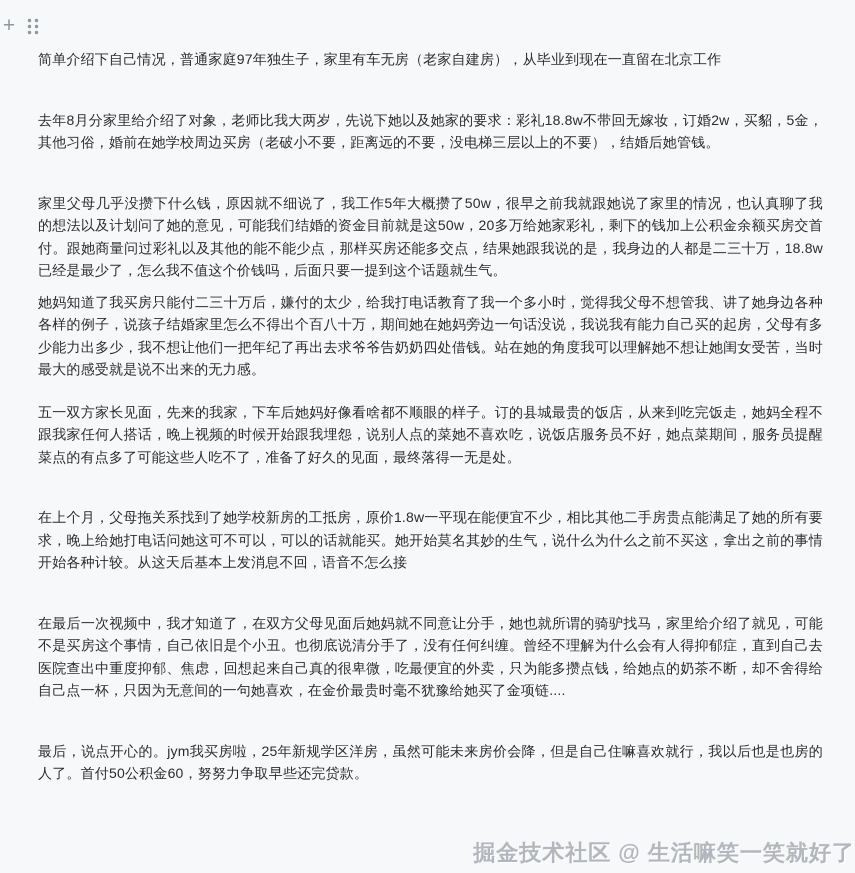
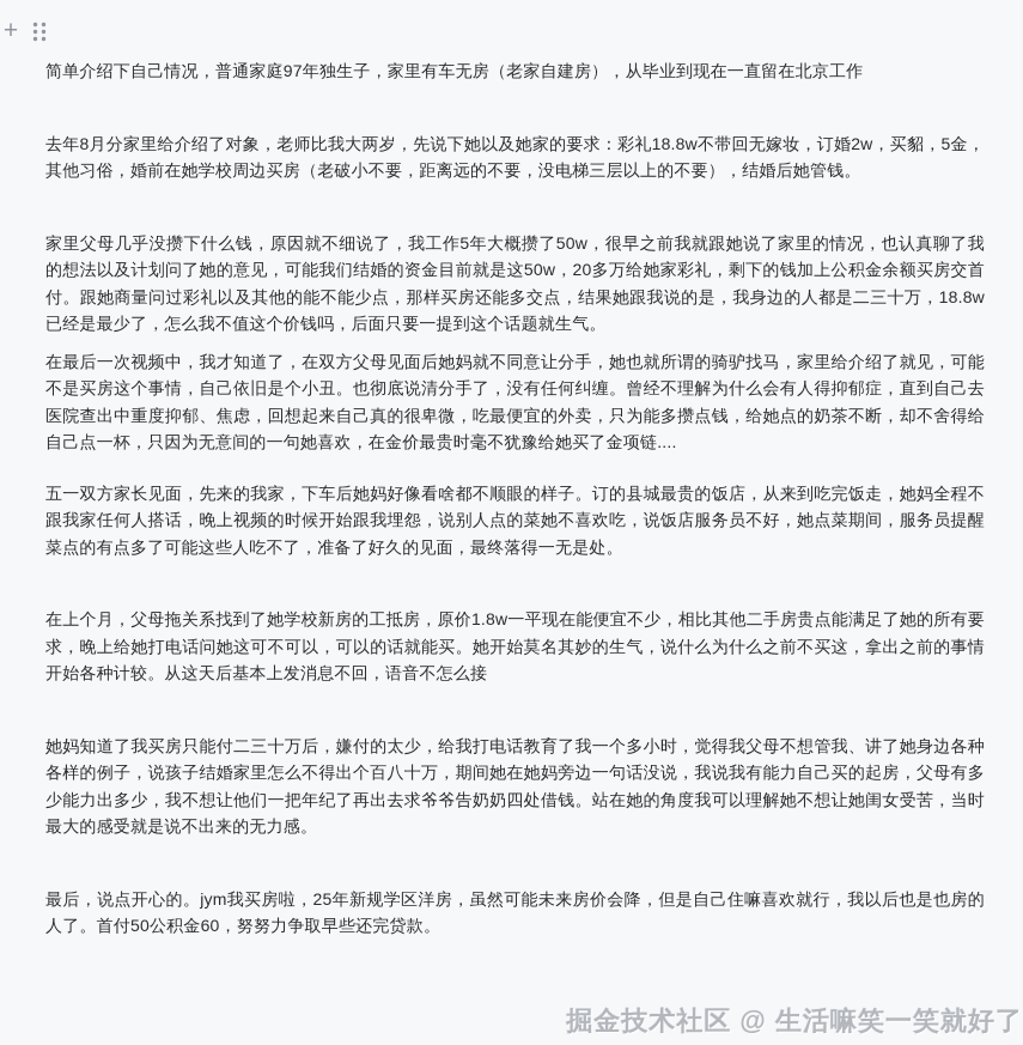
  +
  简单介绍下自己情况，普通家庭97年独生子，家里有车无房（老家自建房），从毕业到现在一直留在北京工作
  去年8月分家里给介绍了对象，老师比我大两岁，先说下她以及她家的要求：彩礼18.8w不带回无嫁妆，订婚2w，买貂，5金，其他习俗，婚前在她学校周边买房（老破小不要，距离远的不要，没电梯三层以上的不要），结婚后她管钱。
  家里父母几乎没攒下什么钱，原因就不细说了，我工作5年大概攒了50w，很早之前我就跟她说了家里的情况，也认真聊了我的想法以及计划问了她的意见，可能我们结婚的资金目前就是这50w，20多万给她家彩礼，剩下的钱加上公积金余额买房交首付。跟她商量问过彩礼以及其他的能不能少点，那样买房还能多交点，结果她跟我说的是，我身边的人都是二三十万，18.8w已经是最少了，怎么我不值这个价钱吗，后面只要一提到这个话题就生气。
- 她妈知道了我买房只能付二三十万后，嫌付的太少，给我打电话教育了我一个多小时，觉得我父母不想管我、讲了她身边各种各样的例子，说孩子结婚家里怎么不得出个百八十万，期间她在她妈旁边一句话没说，我说我有能力自己买的起房，父母有多少能力出多少，我不想让他们一把年纪了再出去求爷爷告奶奶四处借钱。站在她的角度我可以理解她不想让她闺女受苦，当时最大的感受就是说不出来的无力感。
+ 在最后一次视频中，我才知道了，在双方父母见面后她妈就不同意让分手，她也就所谓的骑驴找马，家里给介绍了就见，可能不是买房这个事情，自己依旧是个小丑。也彻底说清分手了，没有任何纠缠。曾经不理解为什么会有人得抑郁症，直到自己去医院查出中重度抑郁、焦虑，回想起来自己真的很卑微，吃最便宜的外卖，只为能多攒点钱，给她点的奶茶不断，却不舍得给自己点一杯，只因为无意间的一句她喜欢，在金价最贵时毫不犹豫给她买了金项链....
  五一双方家长见面，先来的我家，下车后她妈好像看啥都不顺眼的样子。订的县城最贵的饭店，从来到吃完饭走，她妈全程不跟我家任何人搭话，晚上视频的时候开始跟我埋怨，说别人点的菜她不喜欢吃，说饭店服务员不好，她点菜期间，服务员提醒菜点的有点多了可能这些人吃不了，准备了好久的见面，最终落得一无是处。
  在上个月，父母拖关系找到了她学校新房的工抵房，原价1.8w一平现在能便宜不少，相比其他二手房贵点能满足了她的所有要求，晚上给她打电话问她这可不可以，可以的话就能买。她开始莫名其妙的生气，说什么为什么之前不买这，拿出之前的事情开始各种计较。从这天后基本上发消息不回，语音不怎么接
- 在最后一次视频中，我才知道了，在双方父母见面后她妈就不同意让分手，她也就所谓的骑驴找马，家里给介绍了就见，可能不是买房这个事情，自己依旧是个小丑。也彻底说清分手了，没有任何纠缠。曾经不理解为什么会有人得抑郁症，直到自己去医院查出中重度抑郁、焦虑，回想起来自己真的很卑微，吃最便宜的外卖，只为能多攒点钱，给她点的奶茶不断，却不舍得给自己点一杯，只因为无意间的一句她喜欢，在金价最贵时毫不犹豫给她买了金项链....
+ 她妈知道了我买房只能付二三十万后，嫌付的太少，给我打电话教育了我一个多小时，觉得我父母不想管我、讲了她身边各种各样的例子，说孩子结婚家里怎么不得出个百八十万，期间她在她妈旁边一句话没说，我说我有能力自己买的起房，父母有多少能力出多少，我不想让他们一把年纪了再出去求爷爷告奶奶四处借钱。站在她的角度我可以理解她不想让她闺女受苦，当时最大的感受就是说不出来的无力感。
  最后，说点开心的。jym我买房啦，25年新规学区洋房，虽然可能未来房价会降，但是自己住嘛喜欢就行，我以后也是也房的人了。首付50公积金60，努努力争取早些还完贷款。
  掘金技术社区 @ 生活嘛笑一笑就好了
